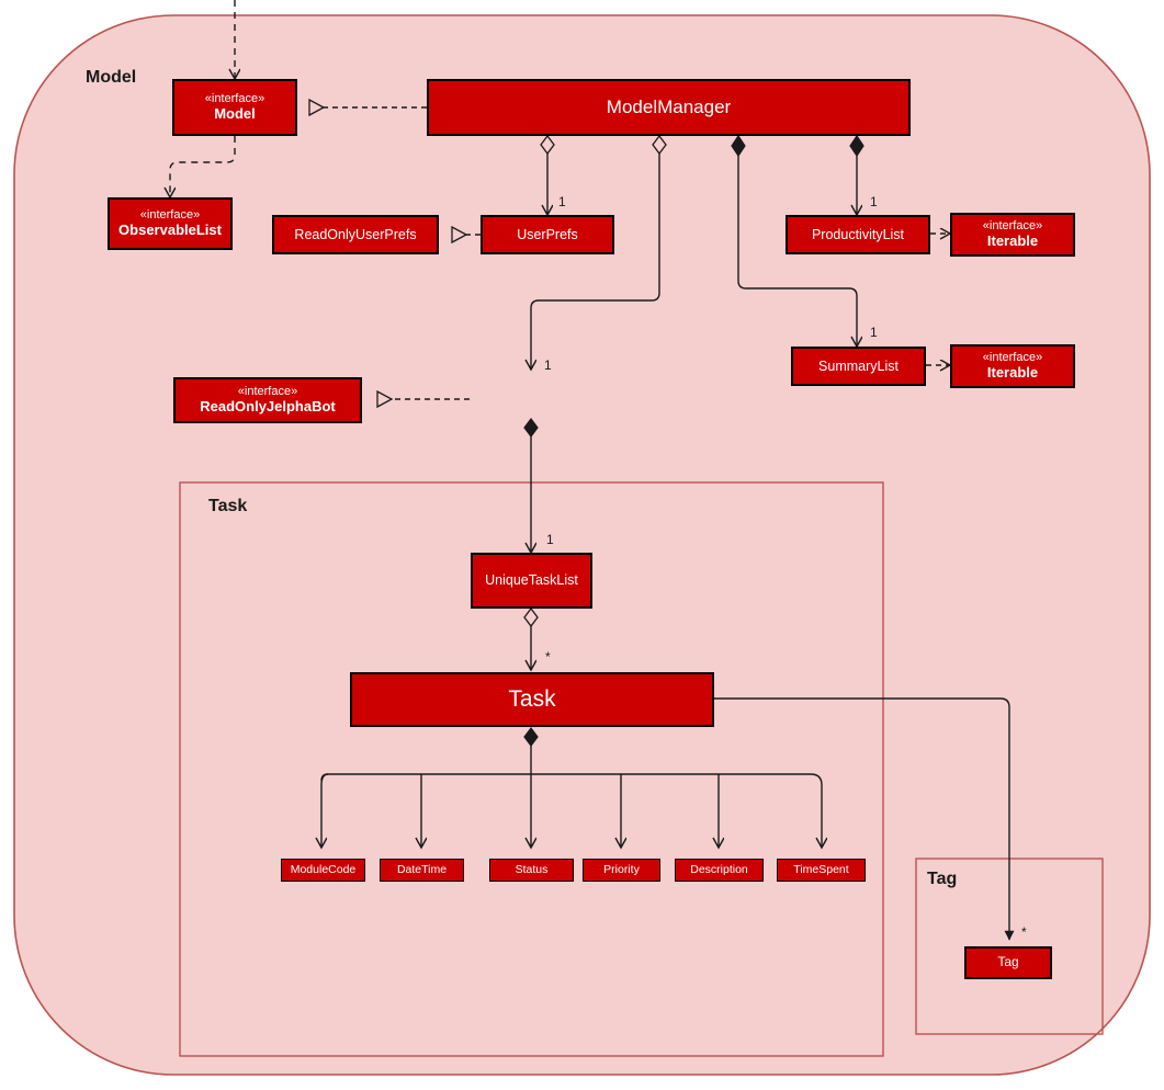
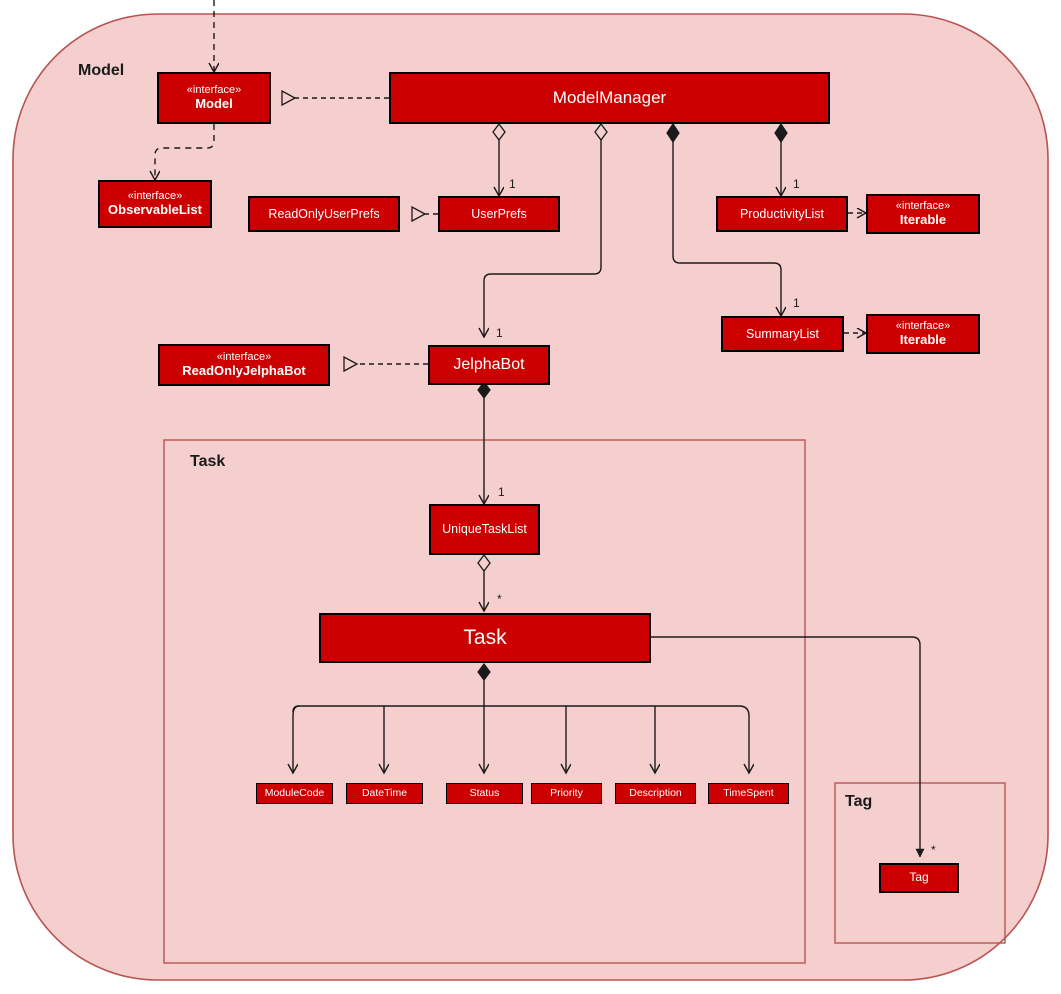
  Model
  Task
  Tag
  «interface»
  Model
  ModelManager
  «interface»
  ObservableList
  ReadOnlyUserPrefs
  UserPrefs
  ProductivityList
  «interface»
  Iterable
  SummaryList
  «interface»
  Iterable
  «interface»
  ReadOnlyJelphaBot
+ JelphaBot
  UniqueTaskList
  Task
  ModuleCode
  DateTime
  Status
  Priority
  Description
  TimeSpent
  Tag
  1
  1
  1
  1
  1
  *
  *
